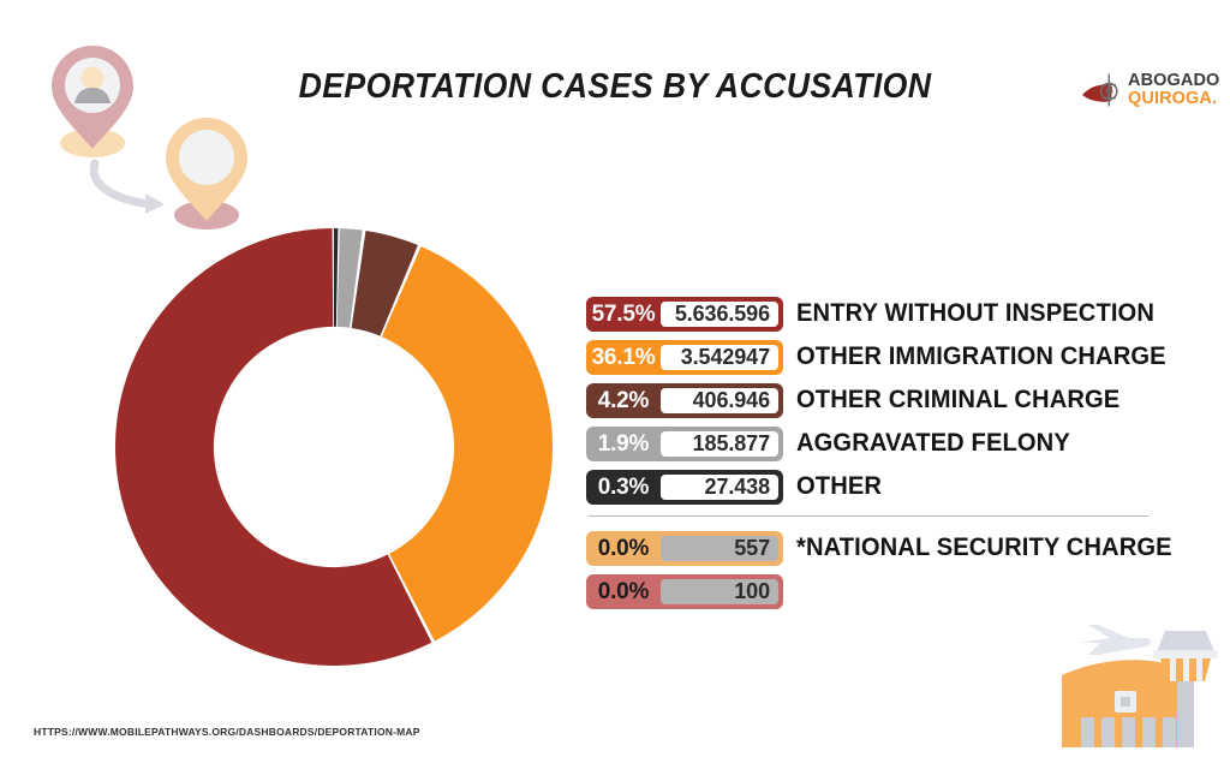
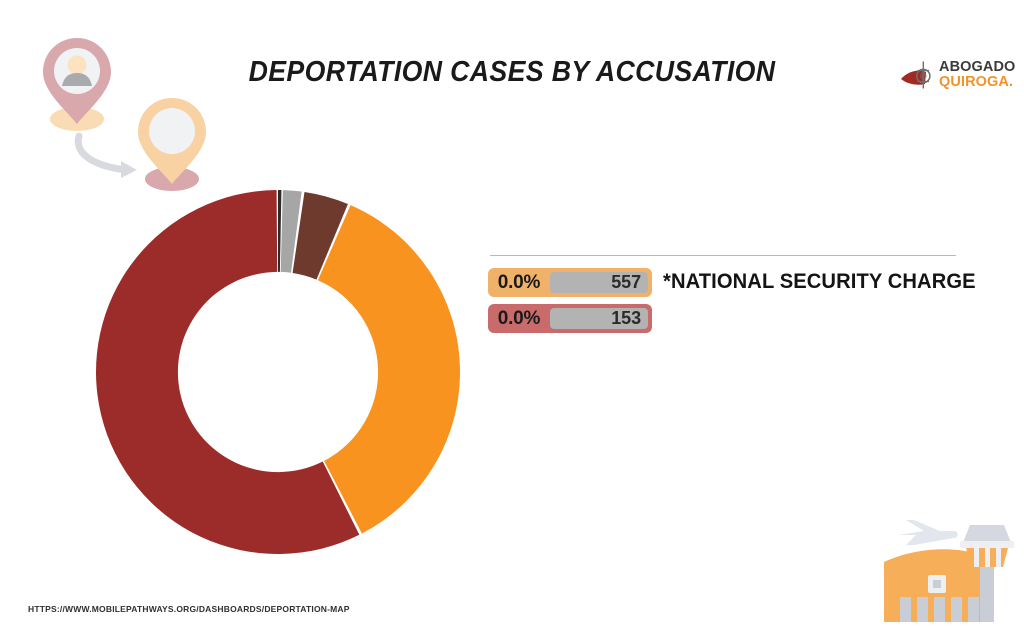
  DEPORTATION CASES BY ACCUSATION
  ABOGADO
  QUIROGA.
- 57.5%
- 5.636.596
- ENTRY WITHOUT INSPECTION
- 36.1%
- 3.542947
- OTHER IMMIGRATION CHARGE
- 4.2%
- 406.946
- OTHER CRIMINAL CHARGE
- 1.9%
- 185.877
- AGGRAVATED FELONY
- 0.3%
- 27.438
- OTHER
  0.0%
  557
  *NATIONAL SECURITY CHARGE
  0.0%
- 100
+ 153
  HTTPS://WWW.MOBILEPATHWAYS.ORG/DASHBOARDS/DEPORTATION-MAP
